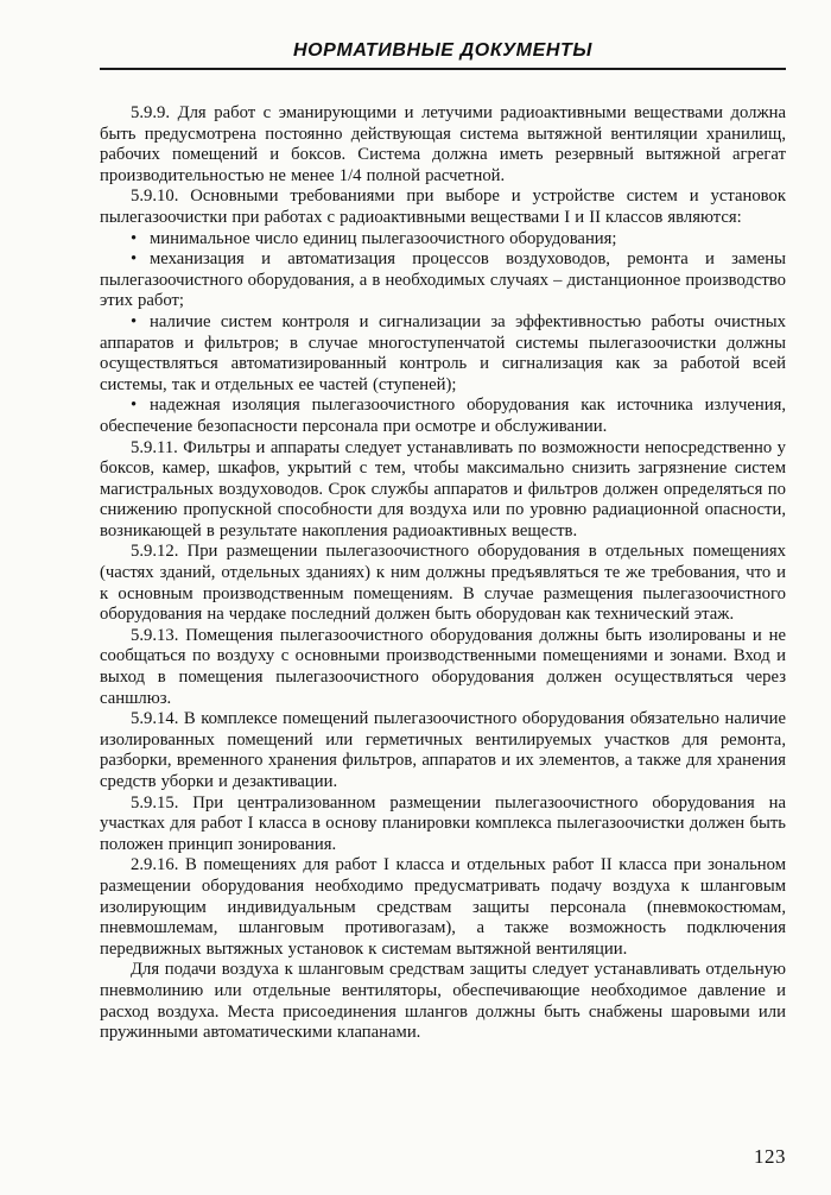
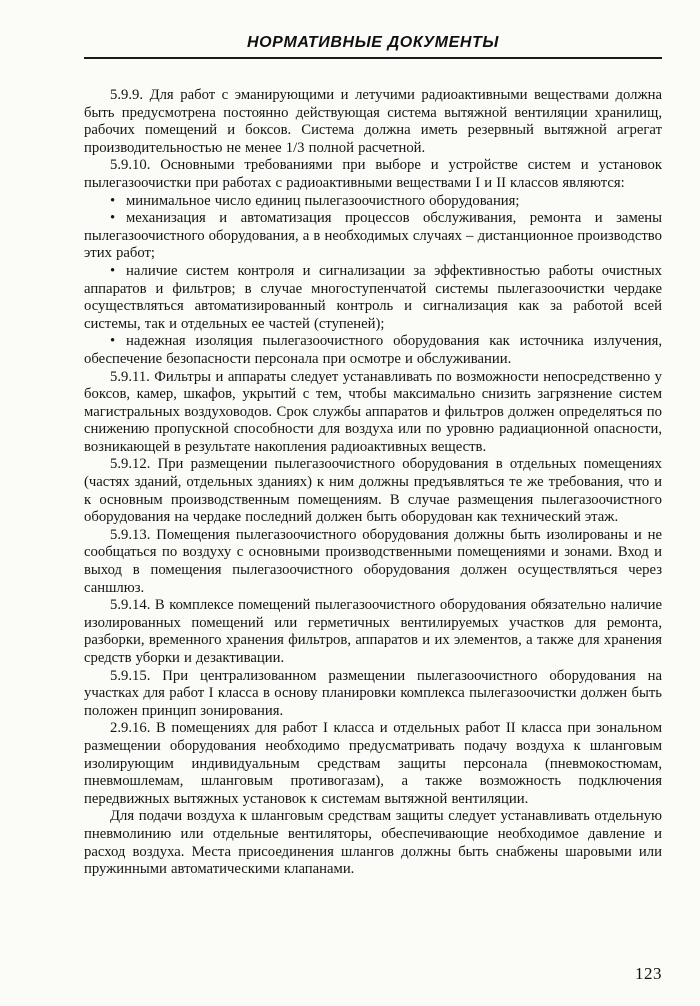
  НОРМАТИВНЫЕ ДОКУМЕНТЫ
- 5.9.9. Для работ с эманирующими и летучими радиоактивными веществами должна быть предусмотрена постоянно действующая система вытяжной вентиляции хранилищ, рабочих помещений и боксов. Система должна иметь резервный вытяжной агрегат производительностью не менее 1/4 полной расчетной.
+ 5.9.9. Для работ с эманирующими и летучими радиоактивными веществами должна быть предусмотрена постоянно действующая система вытяжной вентиляции хранилищ, рабочих помещений и боксов. Система должна иметь резервный вытяжной агрегат производительностью не менее 1/3 полной расчетной.
  5.9.10. Основными требованиями при выборе и устройстве систем и установок пылегазоочистки при работах с радиоактивными веществами I и II классов являются:
  • минимальное число единиц пылегазоочистного оборудования;
- • механизация и автоматизация процессов воздуховодов, ремонта и замены пылегазоочистного оборудования, а в необходимых случаях – дистанционное производство этих работ;
+ • механизация и автоматизация процессов обслуживания, ремонта и замены пылегазоочистного оборудования, а в необходимых случаях – дистанционное производство этих работ;
- • наличие систем контроля и сигнализации за эффективностью работы очистных аппаратов и фильтров; в случае многоступенчатой системы пылегазоочистки должны осуществляться автоматизированный контроль и сигнализация как за работой всей системы, так и отдельных ее частей (ступеней);
+ • наличие систем контроля и сигнализации за эффективностью работы очистных аппаратов и фильтров; в случае многоступенчатой системы пылегазоочистки чердаке осуществляться автоматизированный контроль и сигнализация как за работой всей системы, так и отдельных ее частей (ступеней);
  • надежная изоляция пылегазоочистного оборудования как источника излучения, обеспечение безопасности персонала при осмотре и обслуживании.
  5.9.11. Фильтры и аппараты следует устанавливать по возможности непосредственно у боксов, камер, шкафов, укрытий с тем, чтобы максимально снизить загрязнение систем магистральных воздуховодов. Срок службы аппаратов и фильтров должен определяться по снижению пропускной способности для воздуха или по уровню радиационной опасности, возникающей в результате накопления радиоактивных веществ.
  5.9.12. При размещении пылегазоочистного оборудования в отдельных помещениях (частях зданий, отдельных зданиях) к ним должны предъявляться те же требования, что и к основным производственным помещениям. В случае размещения пылегазоочистного оборудования на чердаке последний должен быть оборудован как технический этаж.
  5.9.13. Помещения пылегазоочистного оборудования должны быть изолированы и не сообщаться по воздуху с основными производственными помещениями и зонами. Вход и выход в помещения пылегазоочистного оборудования должен осуществляться через саншлюз.
  5.9.14. В комплексе помещений пылегазоочистного оборудования обязательно наличие изолированных помещений или герметичных вентилируемых участков для ремонта, разборки, временного хранения фильтров, аппаратов и их элементов, а также для хранения средств уборки и дезактивации.
  5.9.15. При централизованном размещении пылегазоочистного оборудования на участках для работ I класса в основу планировки комплекса пылегазоочистки должен быть положен принцип зонирования.
  2.9.16. В помещениях для работ I класса и отдельных работ II класса при зональном размещении оборудования необходимо предусматривать подачу воздуха к шланговым изолирующим индивидуальным средствам защиты персонала (пневмокостюмам, пневмошлемам, шланговым противогазам), а также возможность подключения передвижных вытяжных установок к системам вытяжной вентиляции.
  Для подачи воздуха к шланговым средствам защиты следует устанавливать отдельную пневмолинию или отдельные вентиляторы, обеспечивающие необходимое давление и расход воздуха. Места присоединения шлангов должны быть снабжены шаровыми или пружинными автоматическими клапанами.
  123
